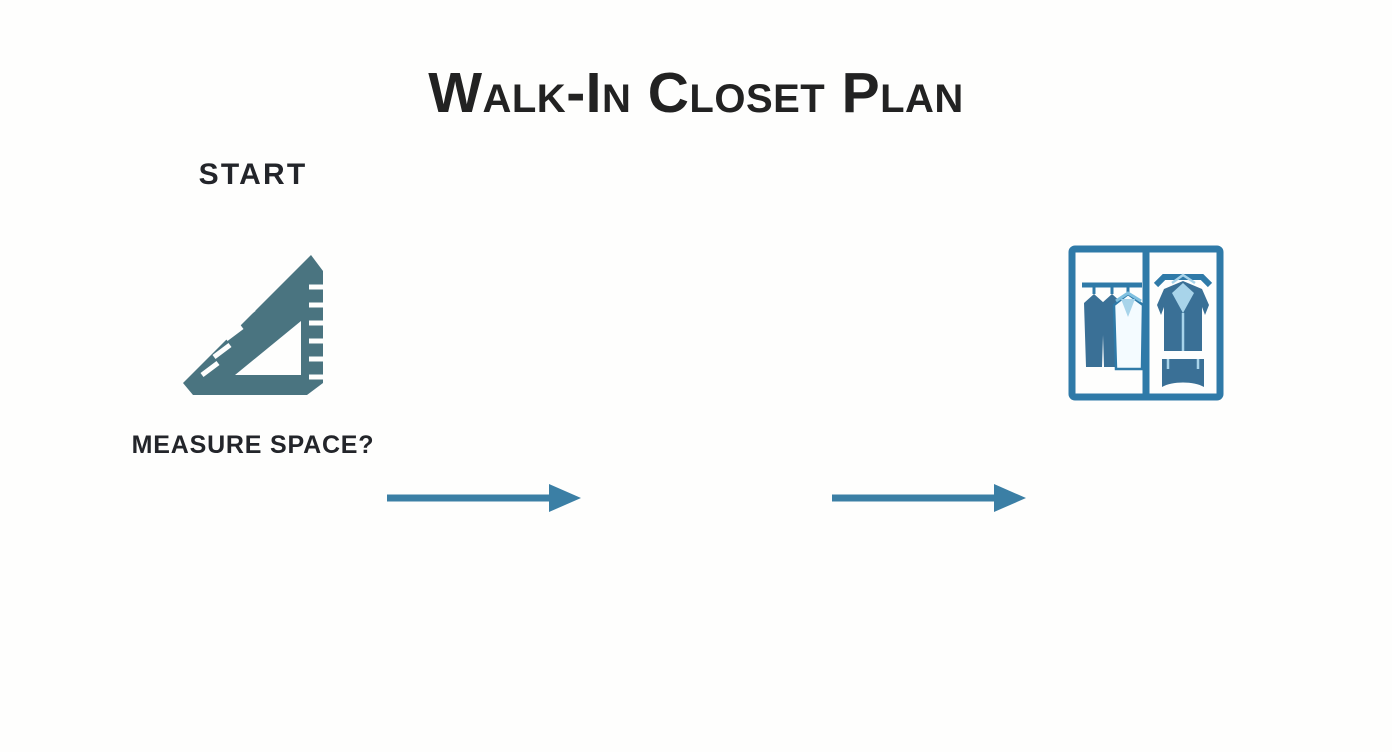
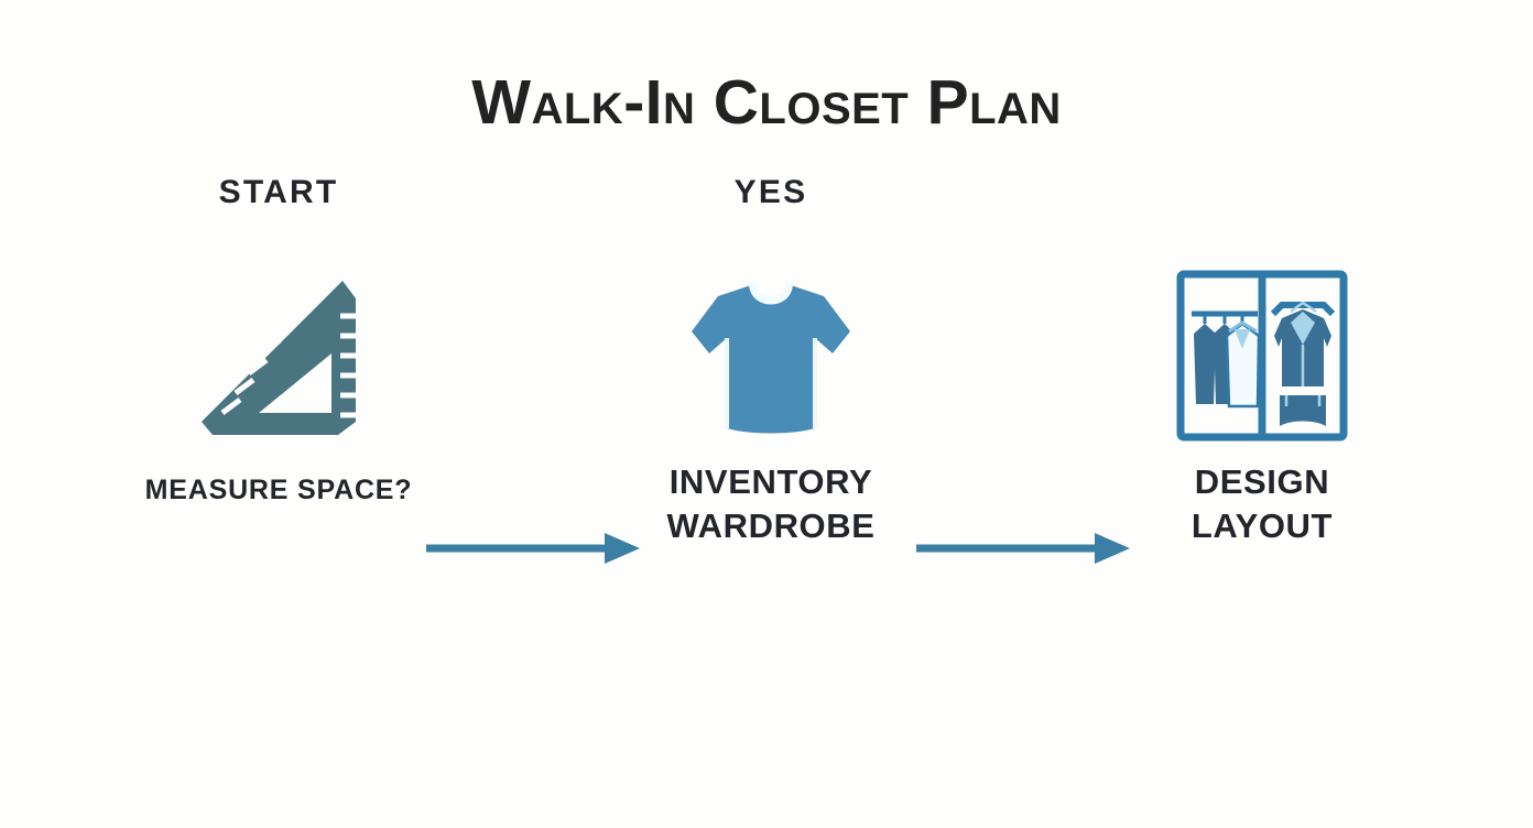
  Walk-In Closet Plan
  START
  MEASURE SPACE?
+ YES
+ INVENTORY
+ WARDROBE
+ DESIGN
+ LAYOUT
